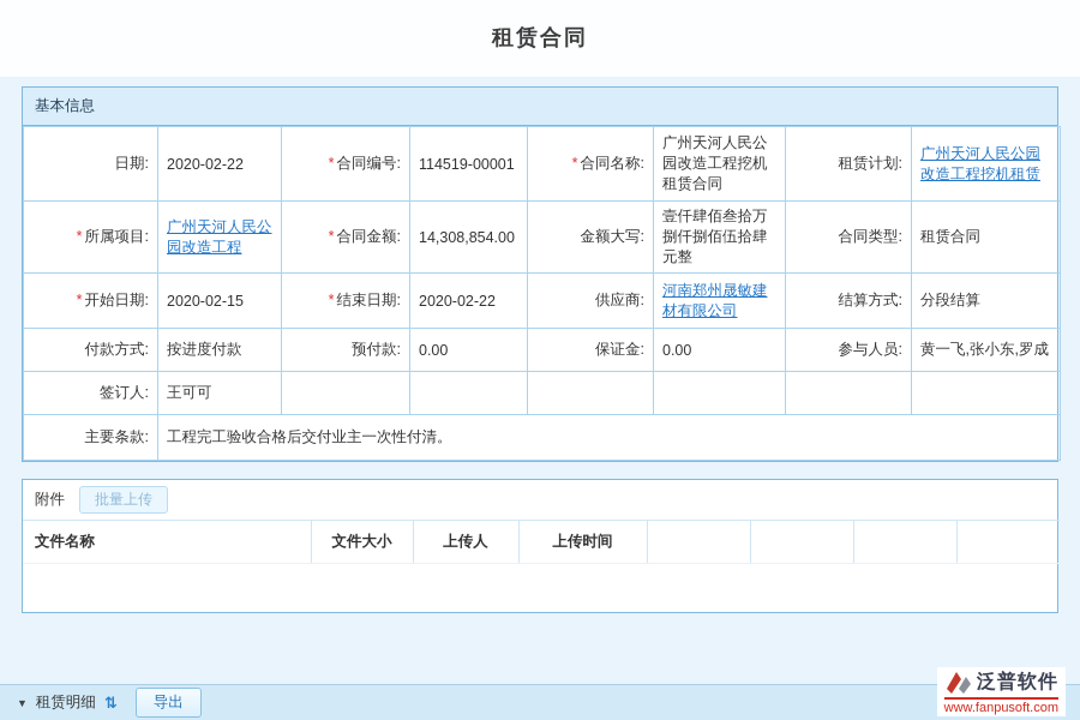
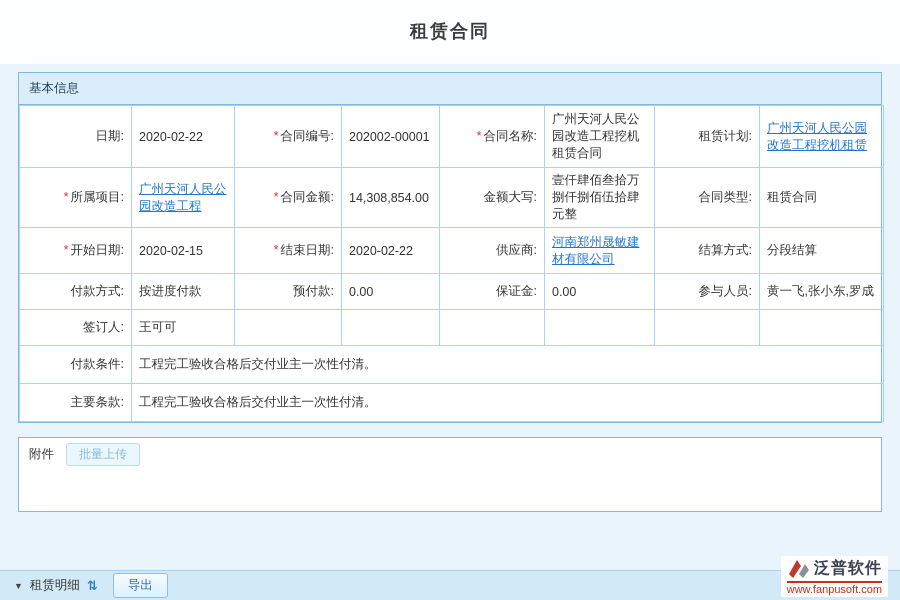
  租赁合同
  基本信息
- 日期:	2020-02-22	* 合同编号:	114519-00001	* 合同名称:	广州天河人民公园改造工程挖机租赁合同	租赁计划:	广州天河人民公园改造工程挖机租赁
+ 日期:	2020-02-22	* 合同编号:	202002-00001	* 合同名称:	广州天河人民公园改造工程挖机租赁合同	租赁计划:	广州天河人民公园改造工程挖机租赁
  * 所属项目:	广州天河人民公园改造工程	* 合同金额:	14,308,854.00	金额大写:	壹仟肆佰叁拾万捌仟捌佰伍拾肆元整	合同类型:	租赁合同
  * 开始日期:	2020-02-15	* 结束日期:	2020-02-22	供应商:	河南郑州晟敏建材有限公司	结算方式:	分段结算
  付款方式:	按进度付款	预付款:	0.00	保证金:	0.00	参与人员:	黄一飞,张小东,罗成
  签订人:	王可可
+ 付款条件:	工程完工验收合格后交付业主一次性付清。
  主要条款:	工程完工验收合格后交付业主一次性付清。
  附件
  批量上传
- 文件名称	文件大小	上传人	上传时间
  ▼
  租赁明细
  ⇅
  导出
  泛普软件
  www.fanpusoft.com
